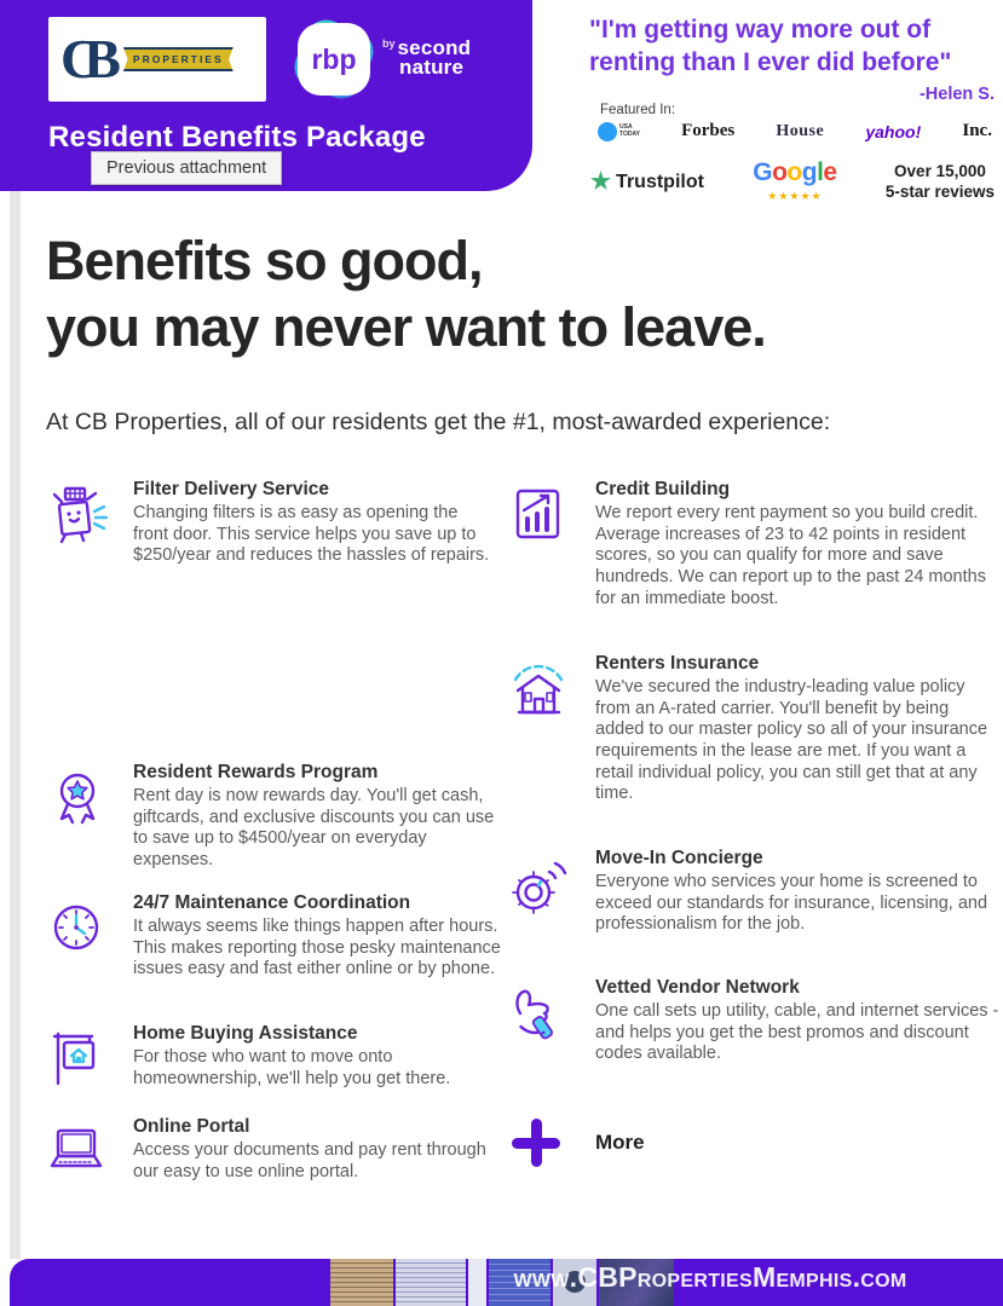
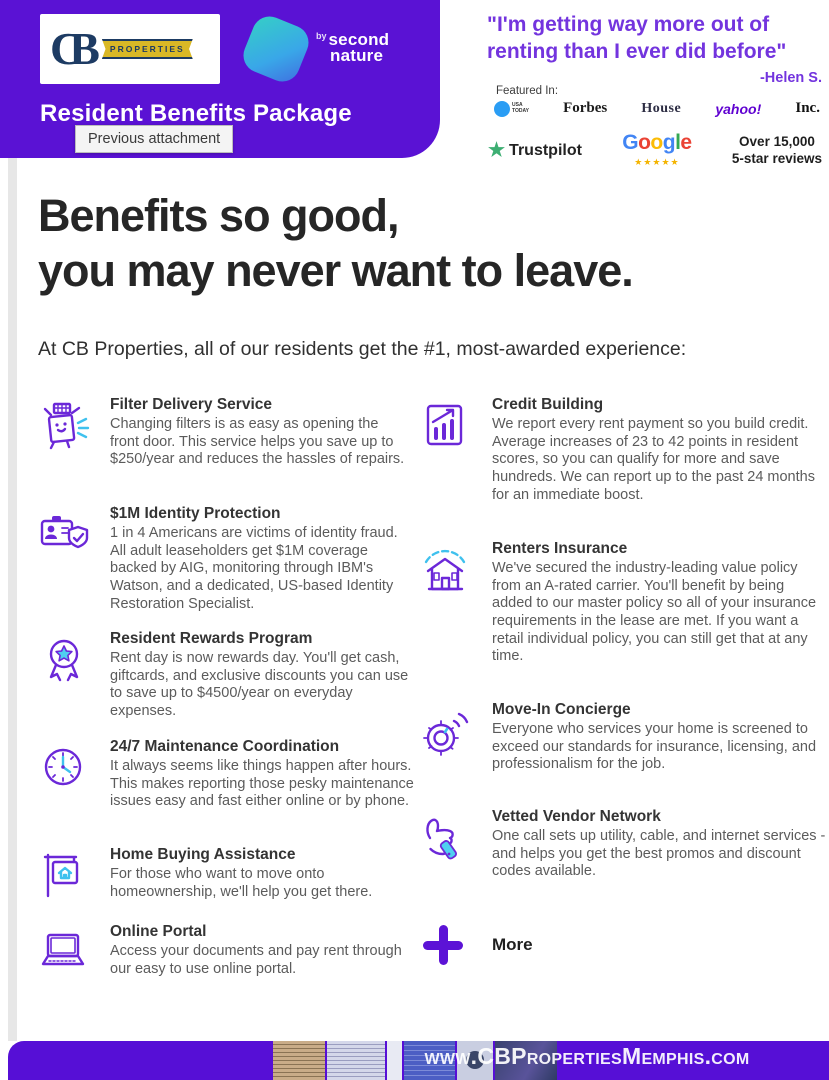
  CB
  PROPERTIES
- rbp
  by second
  nature
  Resident Benefits Package
  Previous attachment
  "I'm getting way more out of
  renting than I ever did before"
  -Helen S.
  Featured In:
  Forbes
  House
  yahoo!
  Inc.
  ★
  Trustpilot
  Google
  ★★★★★
  Over 15,000
  5-star reviews
  Benefits so good,
  you may never want to leave.
  At CB Properties, all of our residents get the #1, most-awarded experience:
  Filter Delivery Service
  Changing filters is as easy as opening the front door. This service helps you save up to $250/year and reduces the hassles of repairs.
+ $1M Identity Protection
+ 1 in 4 Americans are victims of identity fraud. All adult leaseholders get $1M coverage backed by AIG, monitoring through IBM's Watson, and a dedicated, US-based Identity Restoration Specialist.
  Resident Rewards Program
  Rent day is now rewards day. You'll get cash, giftcards, and exclusive discounts you can use to save up to $4500/year on everyday expenses.
  24/7 Maintenance Coordination
  It always seems like things happen after hours. This makes reporting those pesky maintenance issues easy and fast either online or by phone.
  Home Buying Assistance
  For those who want to move onto homeownership, we'll help you get there.
  Online Portal
  Access your documents and pay rent through our easy to use online portal.
  Credit Building
  We report every rent payment so you build credit. Average increases of 23 to 42 points in resident scores, so you can qualify for more and save hundreds. We can report up to the past 24 months for an immediate boost.
  Renters Insurance
  We've secured the industry-leading value policy from an A-rated carrier. You'll benefit by being added to our master policy so all of your insurance requirements in the lease are met. If you want a retail individual policy, you can still get that at any time.
  Move-In Concierge
  Everyone who services your home is screened to exceed our standards for insurance, licensing, and professionalism for the job.
  Vetted Vendor Network
  One call sets up utility, cable, and internet services - and helps you get the best promos and discount codes available.
  More
  www.CBPropertiesMemphis.com
